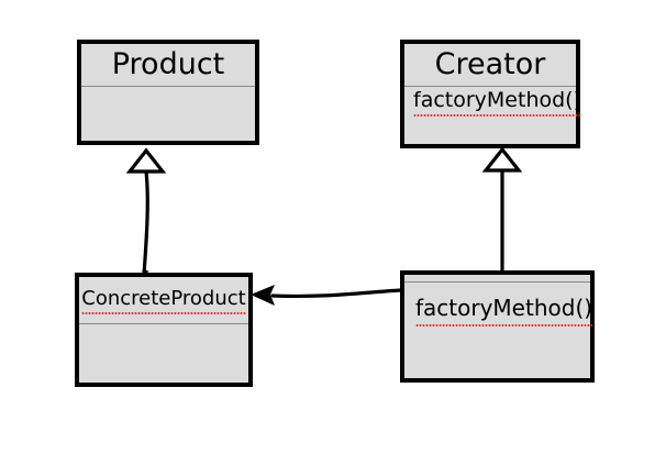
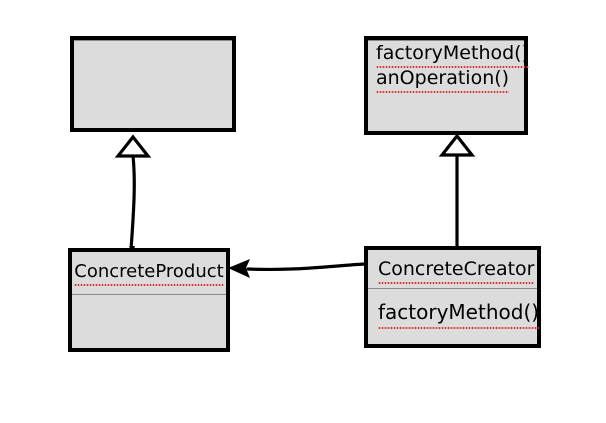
- Product
- Creator
  factoryMethod()
+ anOperation()
  ConcreteProduct
+ ConcreteCreator
  factoryMethod()
